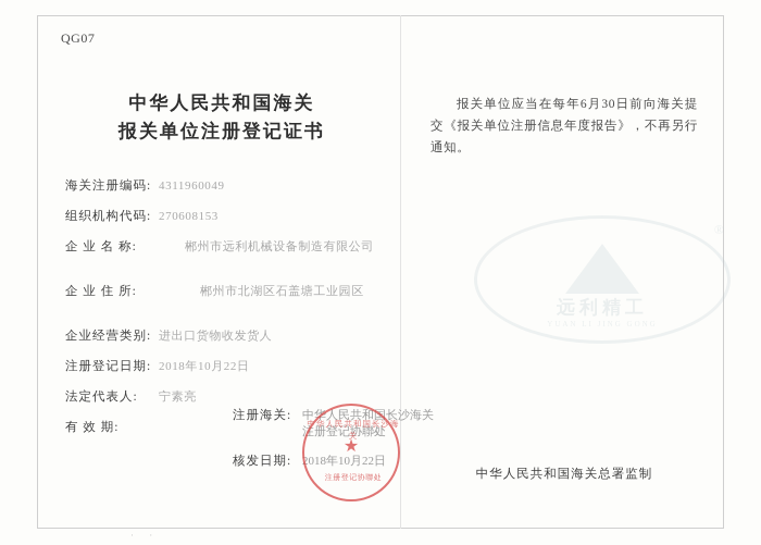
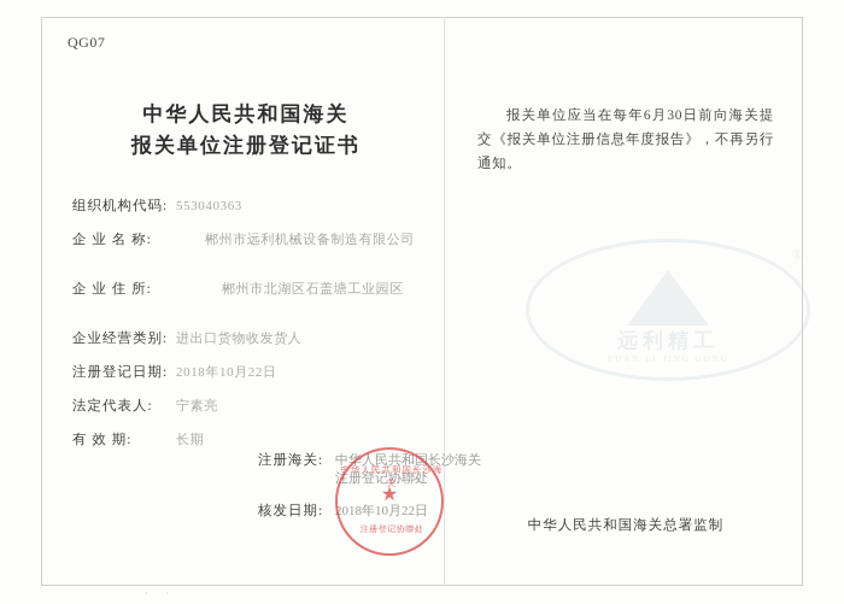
  QG07
  中华人民共和国海关
  报关单位注册登记证书
- 海关注册编码:
- 4311960049
  组织机构代码:
- 270608153
+ 553040363
  企 业 名 称:
  郴州市远利机械设备制造有限公司
  企 业 住 所:
  郴州市北湖区石盖塘工业园区
  企业经营类别:
  进出口货物收发货人
  注册登记日期:
  2018年10月22日
  法定代表人:
  宁素亮
  有 效 期:
+ 长期
  注册海关:
  中华人民共和国长沙海关注册登记协聯处
  核发日期:
  2018年10月22日
  中华人民共和国长沙海关
  ★
  注册登记协聯处
  报关单位应当在每年6月30日前向海关提交《报关单位注册信息年度报告》，不再另行通知。
  中华人民共和国海关总署监制
  ®
  · ·
